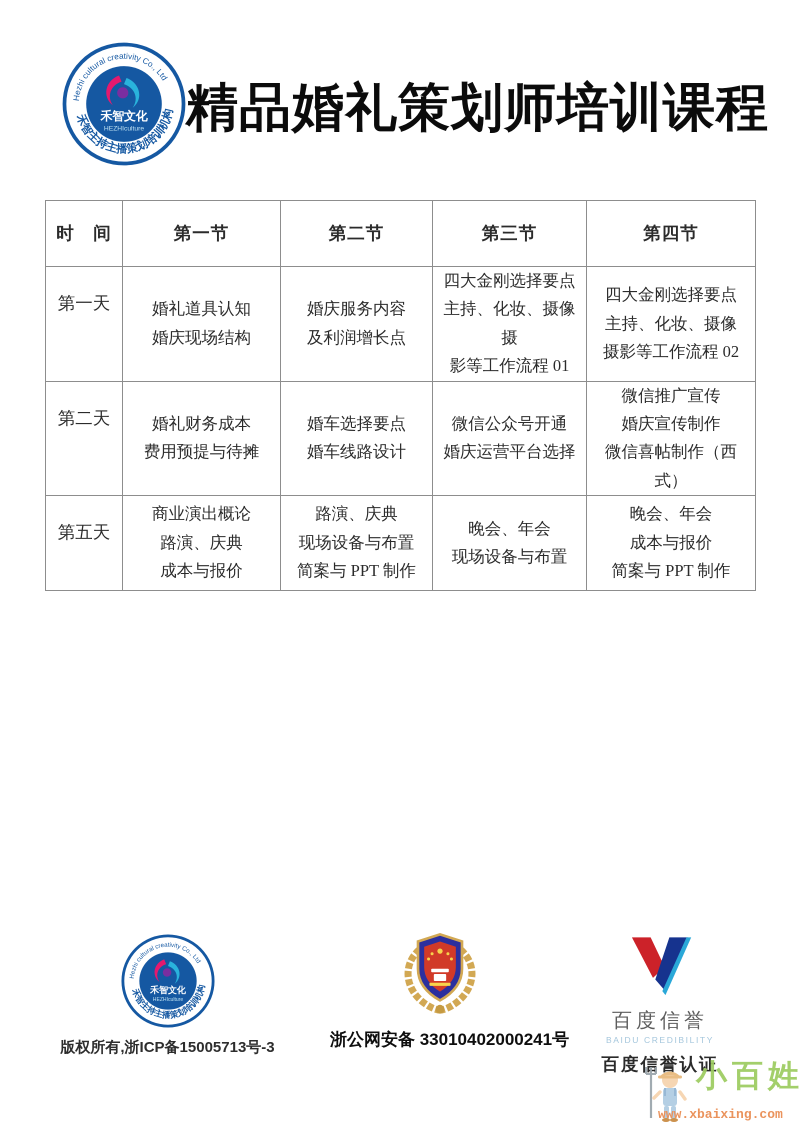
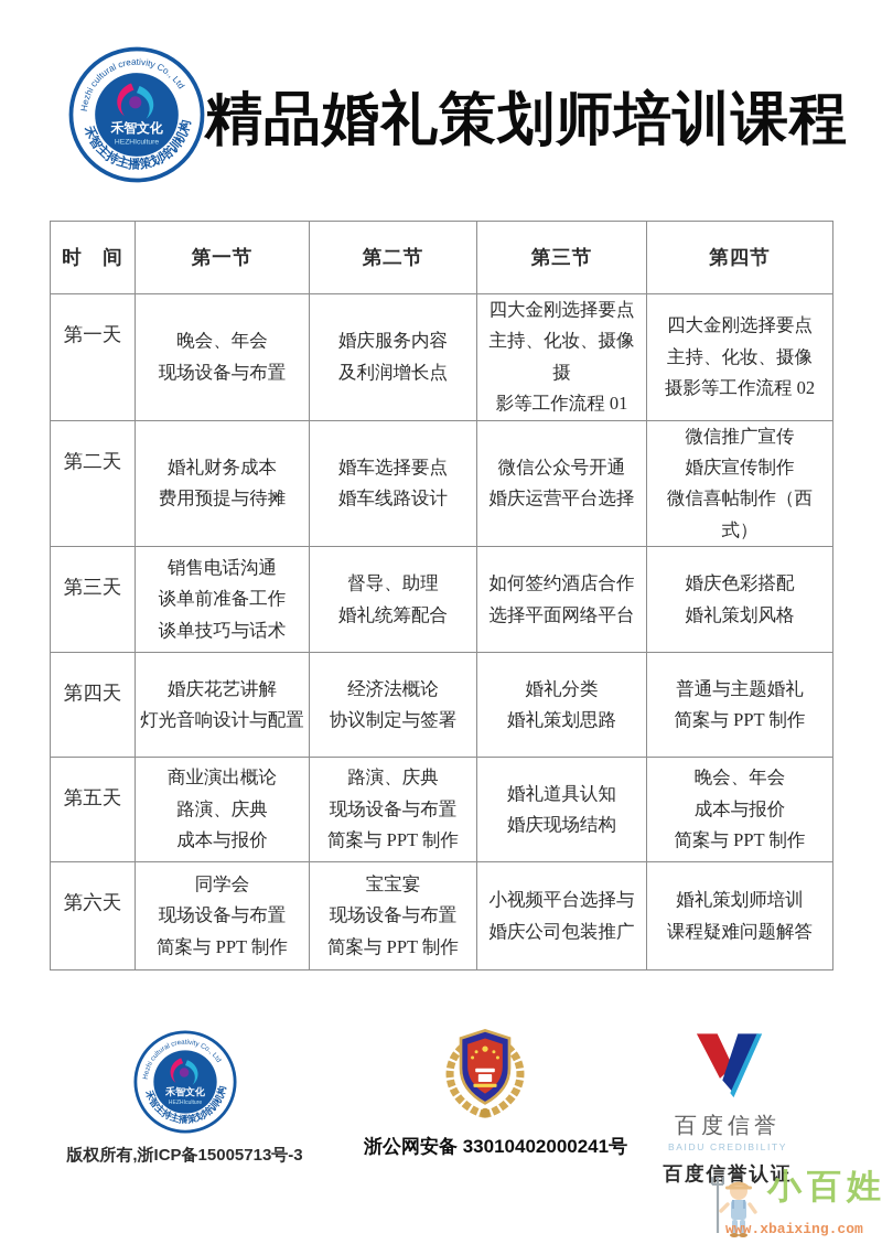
  精品婚礼策划师培训课程
  时 间	第一节	第二节	第三节	第四节
- 第一天	婚礼道具认知 婚庆现场结构	婚庆服务内容 及利润增长点	四大金刚选择要点 主持、化妆、摄像摄 影等工作流程 01	四大金刚选择要点 主持、化妆、摄像 摄影等工作流程 02
+ 第一天	晚会、年会 现场设备与布置	婚庆服务内容 及利润增长点	四大金刚选择要点 主持、化妆、摄像摄 影等工作流程 01	四大金刚选择要点 主持、化妆、摄像 摄影等工作流程 02
  第二天	婚礼财务成本 费用预提与待摊	婚车选择要点 婚车线路设计	微信公众号开通 婚庆运营平台选择	微信推广宣传 婚庆宣传制作 微信喜帖制作（西式）
+ 第三天	销售电话沟通 谈单前准备工作 谈单技巧与话术	督导、助理 婚礼统筹配合	如何签约酒店合作 选择平面网络平台	婚庆色彩搭配 婚礼策划风格
+ 第四天	婚庆花艺讲解 灯光音响设计与配置	经济法概论 协议制定与签署	婚礼分类 婚礼策划思路	普通与主题婚礼 简案与 PPT 制作
- 第五天	商业演出概论 路演、庆典 成本与报价	路演、庆典 现场设备与布置 简案与 PPT 制作	晚会、年会 现场设备与布置	晚会、年会 成本与报价 简案与 PPT 制作
+ 第五天	商业演出概论 路演、庆典 成本与报价	路演、庆典 现场设备与布置 简案与 PPT 制作	婚礼道具认知 婚庆现场结构	晚会、年会 成本与报价 简案与 PPT 制作
+ 第六天	同学会 现场设备与布置 简案与 PPT 制作	宝宝宴 现场设备与布置 简案与 PPT 制作	小视频平台选择与 婚庆公司包装推广	婚礼策划师培训 课程疑难问题解答
  版权所有,浙ICP备15005713号-3
  浙公网安备 33010402000241号
  百度信誉
  BAIDU CREDIBILITY
  百度信誉认证
  小百姓
  www.xbaixing.com
